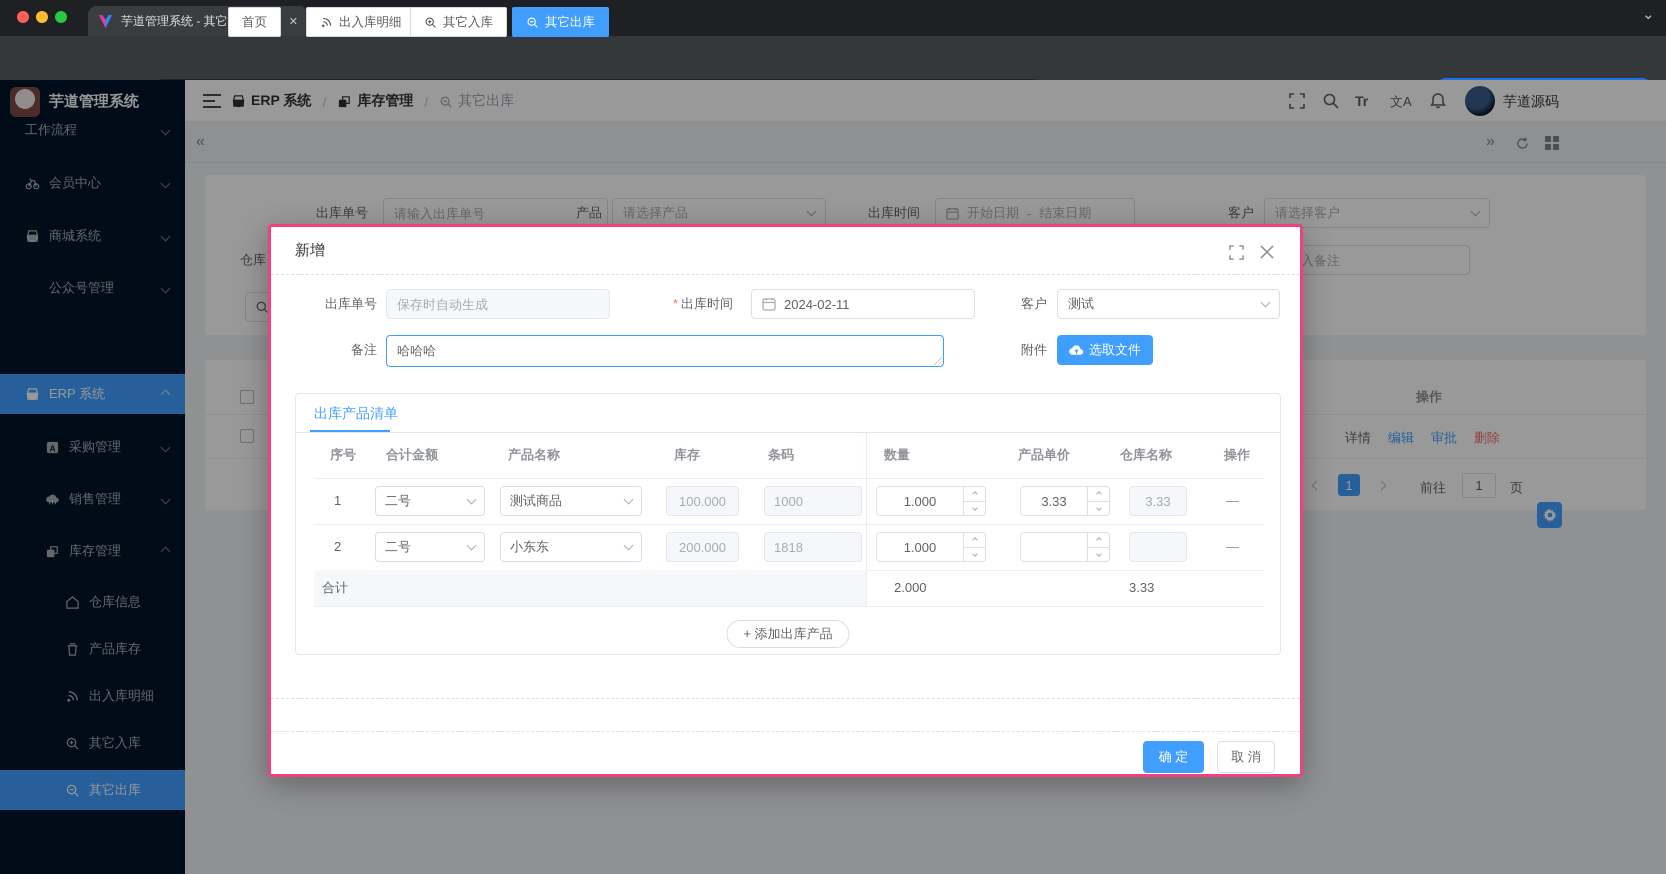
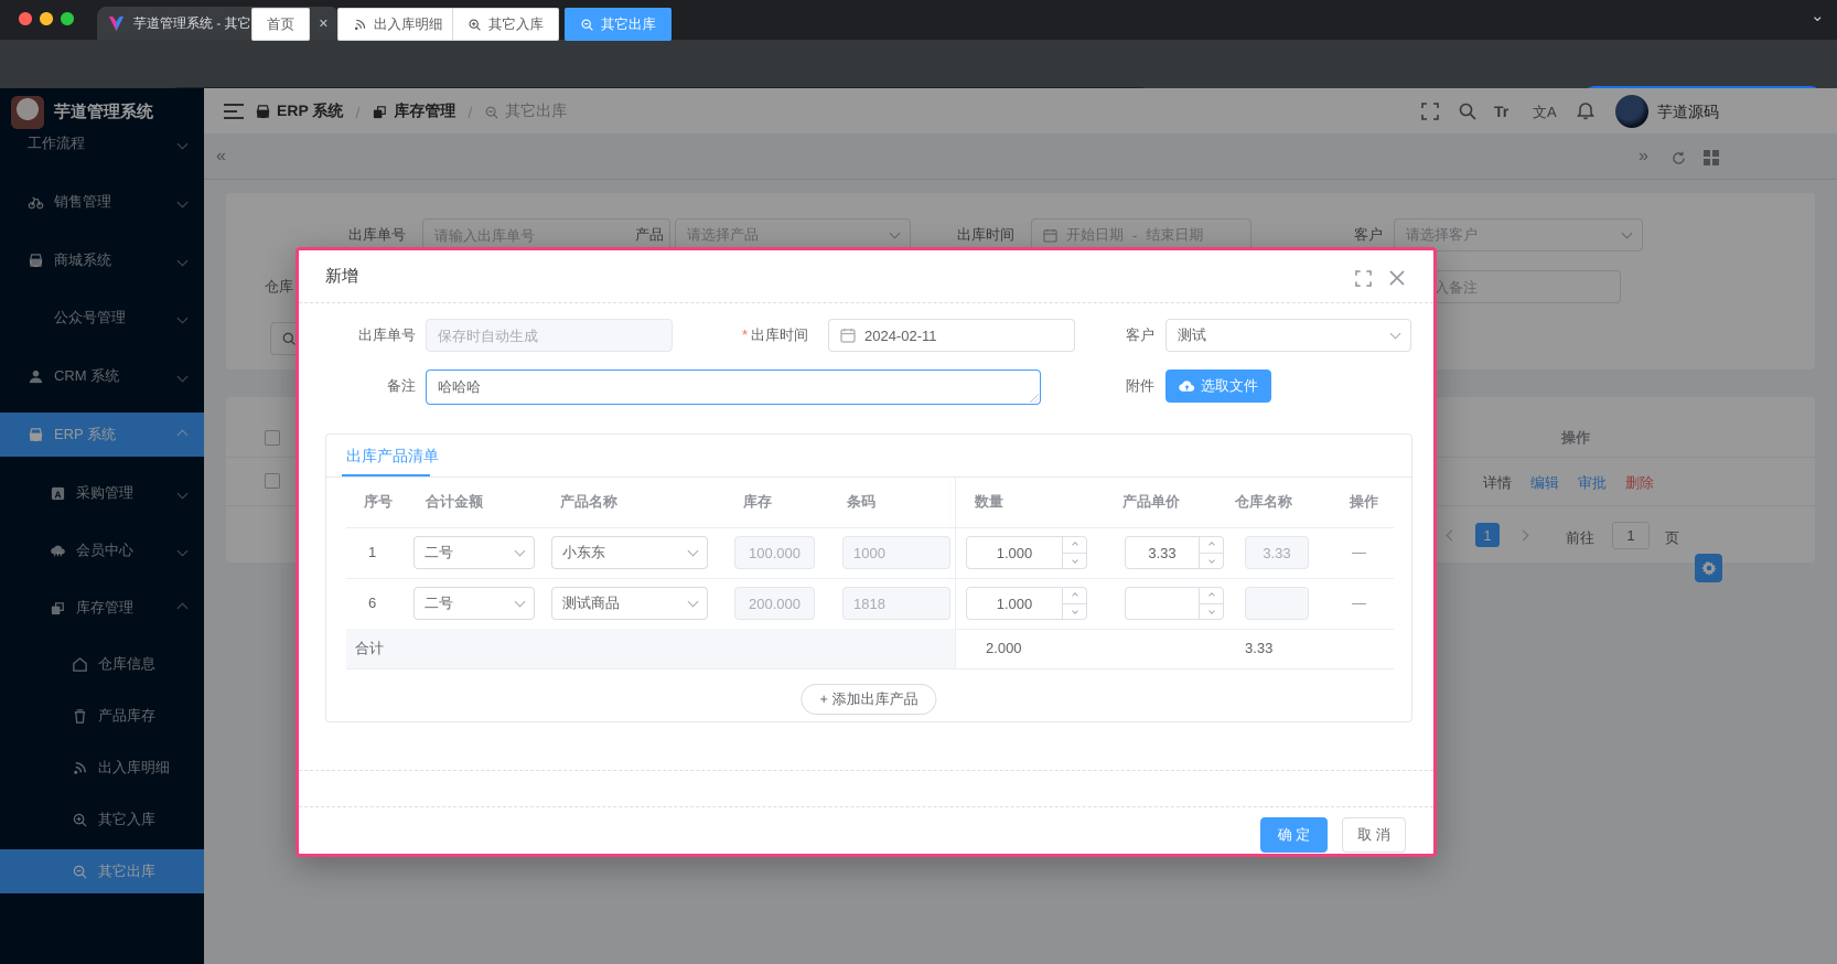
  芋道管理系统 - 其它
  ✕
  ⌄
  芋道管理系统
  工作流程
- 会员中心
+ 销售管理
  商城系统
  公众号管理
+ CRM 系统
  ERP 系统
  A
  采购管理
- 销售管理
+ 会员中心
  库存管理
  仓库信息
  产品库存
  出入库明细
  其它入库
  其它出库
  ERP 系统
  /
  库存管理
  /
  其它出库
  Tr
  文A
  芋道源码
  «
  首页
  出入库明细
  其它入库
  其它出库
  »
  出库单号
  请输入出库单号
  产品
  请选择产品
  出库时间
  开始日期
  -
  结束日期
  客户
  请选择客户
  仓库
  操作
  详情
  编辑
  审批
  删除
  1
  前往
  1
  页
  新增
  出库单号
  保存时自动生成
  * 出库时间
  2024-02-11
  客户
  测试
  备注
  哈哈哈
  附件
  选取文件
  出库产品清单
  序号
  合计金额
  产品名称
  库存
  条码
  数量
  产品单价
  仓库名称
  操作
  1
  二号
- 测试商品
+ 小东东
  100.000
  1000
  1.000
  3.33
  3.33
  —
- 2
+ 6
  二号
- 小东东
+ 测试商品
  200.000
  1818
  1.000
  —
  合计
  2.000
  3.33
  + 添加出库产品
  确 定
  取 消
